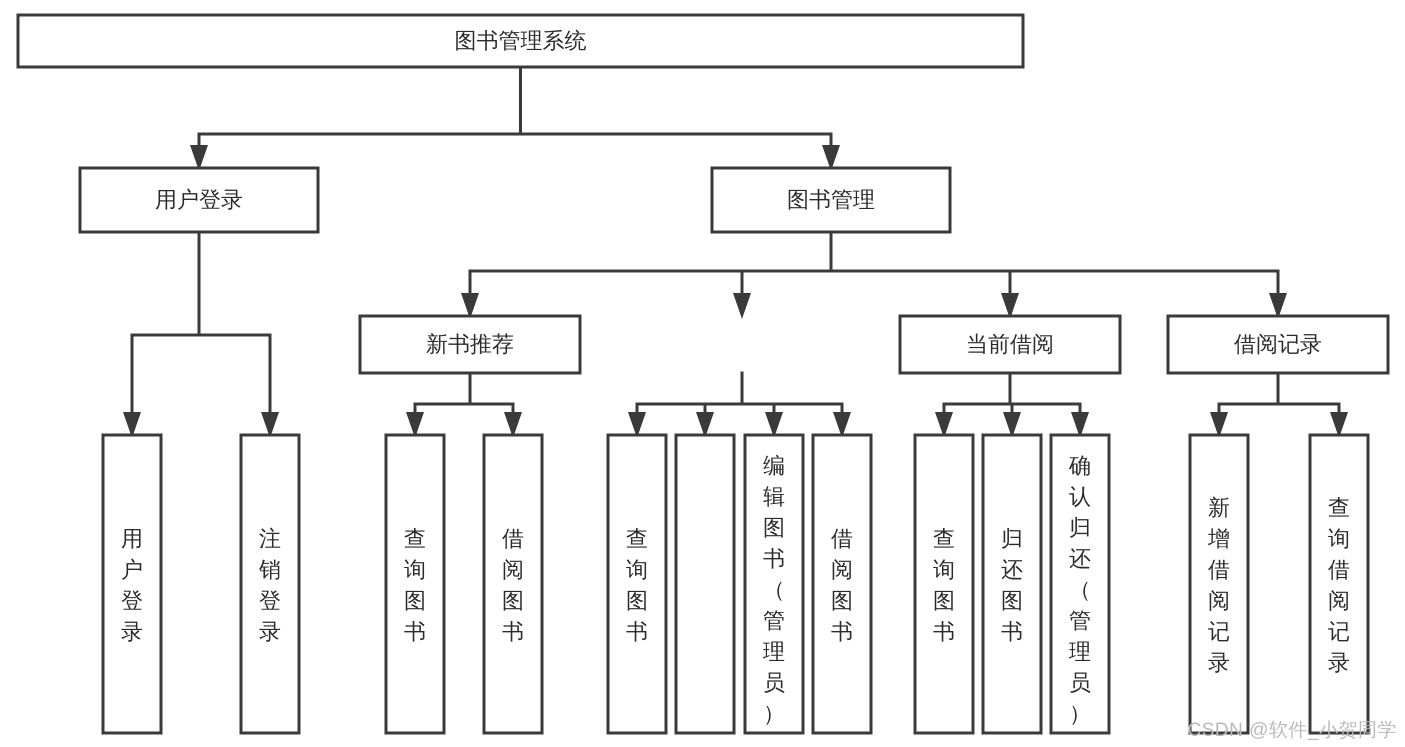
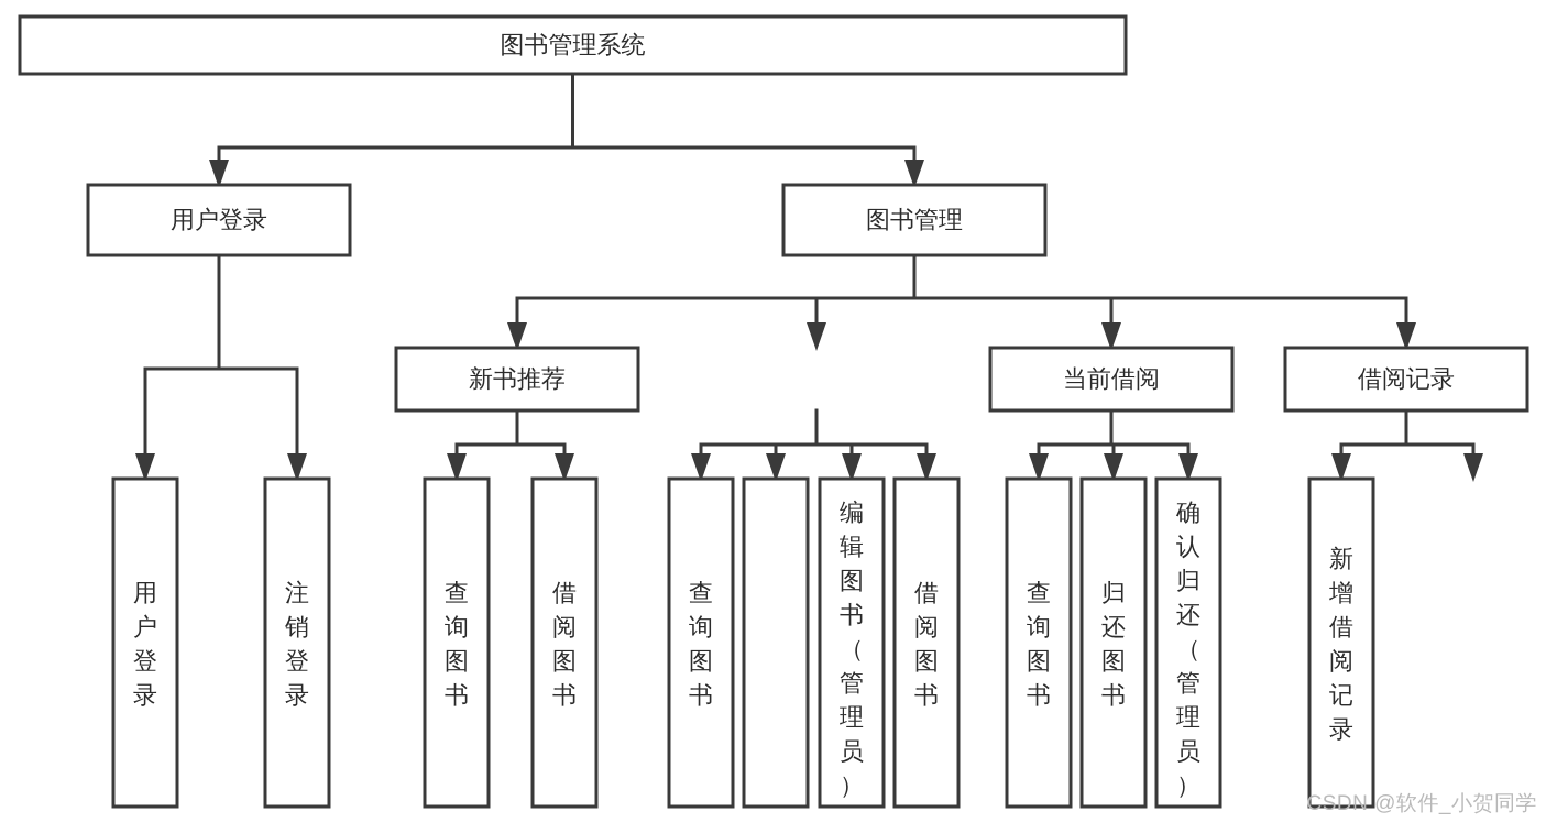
  图书管理系统
  用户登录
  图书管理
  新书推荐
  当前借阅
  借阅记录
  用户登录
  注销登录
  查询图书
  借阅图书
  查询图书
  编辑图书（管理员）
  借阅图书
  查询图书
  归还图书
  确认归还（管理员）
  新增借阅记录
- 查询借阅记录
  CSDN @软件_小贺同学
